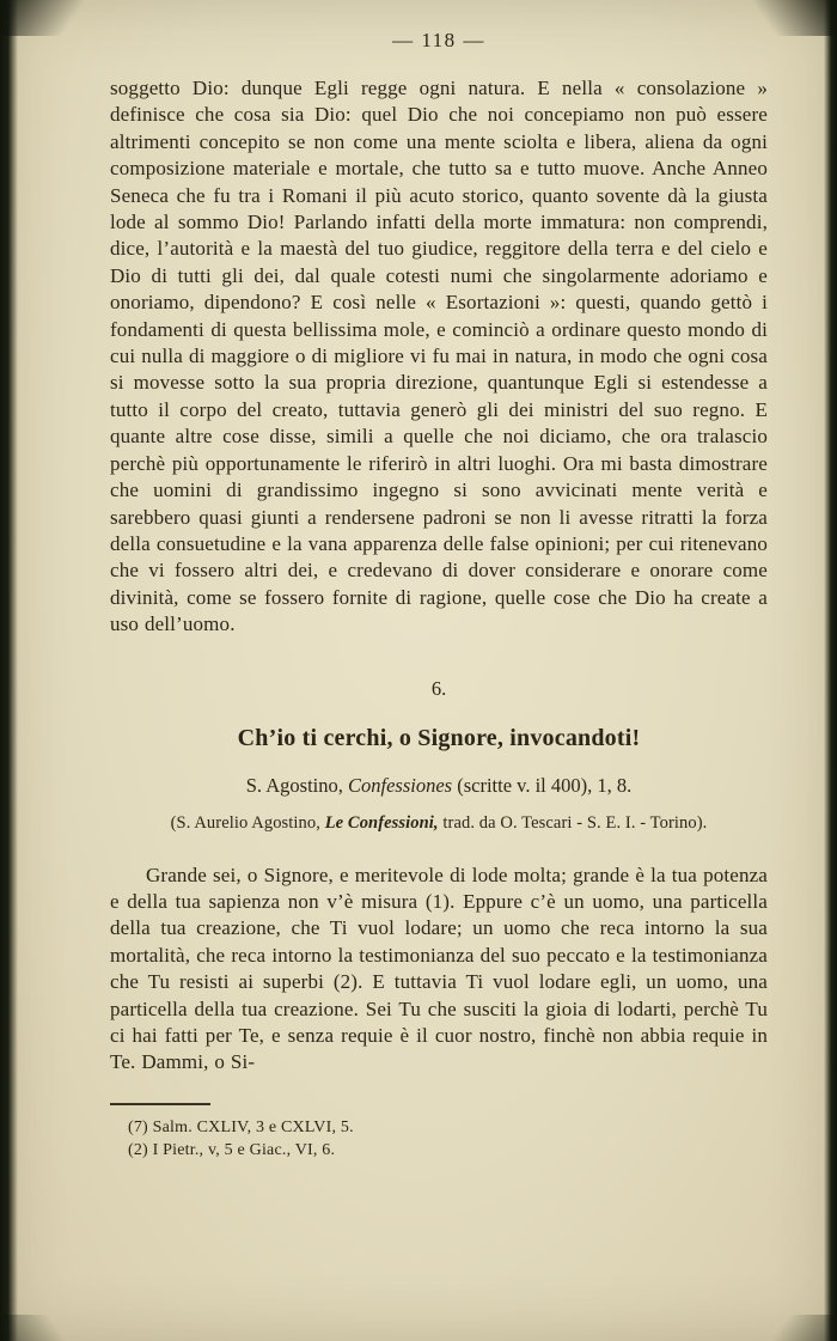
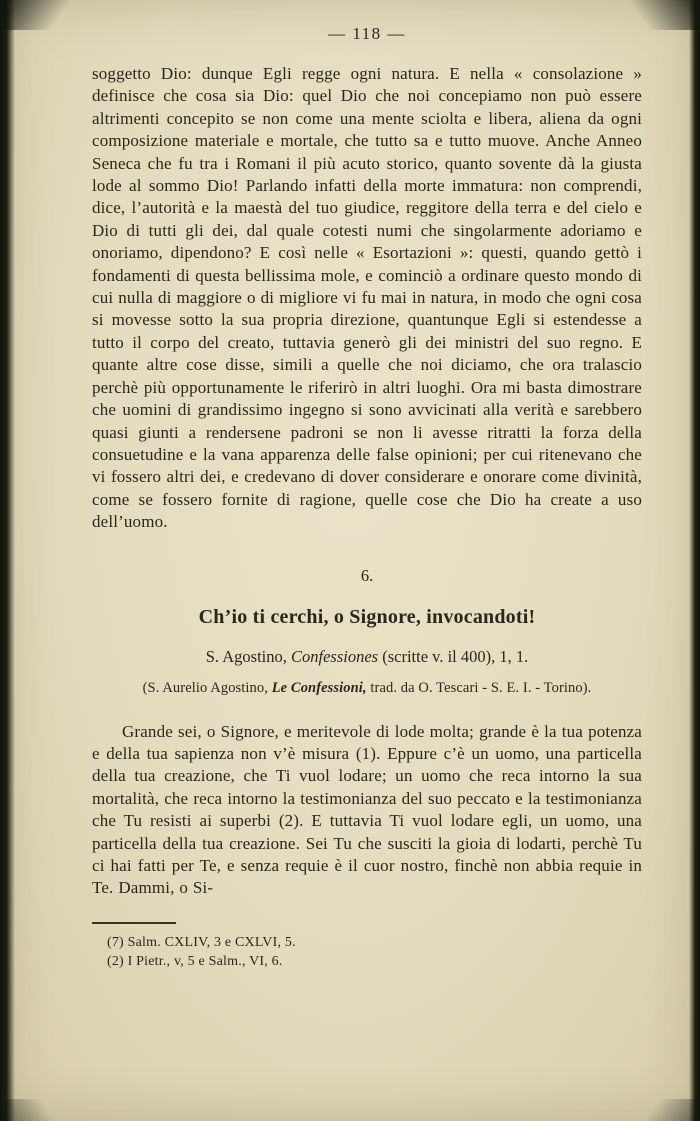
  — 118 —
- soggetto Dio: dunque Egli regge ogni natura. E nella « consolazione » definisce che cosa sia Dio: quel Dio che noi concepiamo non può essere altrimenti concepito se non come una mente sciolta e libera, aliena da ogni composizione materiale e mortale, che tutto sa e tutto muove. Anche Anneo Seneca che fu tra i Romani il più acuto storico, quanto sovente dà la giusta lode al sommo Dio! Parlando infatti della morte immatura: non comprendi, dice, l’autorità e la maestà del tuo giudice, reggitore della terra e del cielo e Dio di tutti gli dei, dal quale cotesti numi che singolarmente adoriamo e onoriamo, dipendono? E così nelle « Esortazioni »: questi, quando gettò i fondamenti di questa bellissima mole, e cominciò a ordinare questo mondo di cui nulla di maggiore o di migliore vi fu mai in natura, in modo che ogni cosa si movesse sotto la sua propria direzione, quantunque Egli si estendesse a tutto il corpo del creato, tuttavia generò gli dei ministri del suo regno. E quante altre cose disse, simili a quelle che noi diciamo, che ora tralascio perchè più opportunamente le riferirò in altri luoghi. Ora mi basta dimostrare che uomini di grandissimo ingegno si sono avvicinati mente verità e sarebbero quasi giunti a rendersene padroni se non li avesse ritratti la forza della consuetudine e la vana apparenza delle false opinioni; per cui ritenevano che vi fossero altri dei, e credevano di dover considerare e onorare come divinità, come se fossero fornite di ragione, quelle cose che Dio ha create a uso dell’uomo.
+ soggetto Dio: dunque Egli regge ogni natura. E nella « consolazione » definisce che cosa sia Dio: quel Dio che noi concepiamo non può essere altrimenti concepito se non come una mente sciolta e libera, aliena da ogni composizione materiale e mortale, che tutto sa e tutto muove. Anche Anneo Seneca che fu tra i Romani il più acuto storico, quanto sovente dà la giusta lode al sommo Dio! Parlando infatti della morte immatura: non comprendi, dice, l’autorità e la maestà del tuo giudice, reggitore della terra e del cielo e Dio di tutti gli dei, dal quale cotesti numi che singolarmente adoriamo e onoriamo, dipendono? E così nelle « Esortazioni »: questi, quando gettò i fondamenti di questa bellissima mole, e cominciò a ordinare questo mondo di cui nulla di maggiore o di migliore vi fu mai in natura, in modo che ogni cosa si movesse sotto la sua propria direzione, quantunque Egli si estendesse a tutto il corpo del creato, tuttavia generò gli dei ministri del suo regno. E quante altre cose disse, simili a quelle che noi diciamo, che ora tralascio perchè più opportunamente le riferirò in altri luoghi. Ora mi basta dimostrare che uomini di grandissimo ingegno si sono avvicinati alla verità e sarebbero quasi giunti a rendersene padroni se non li avesse ritratti la forza della consuetudine e la vana apparenza delle false opinioni; per cui ritenevano che vi fossero altri dei, e credevano di dover considerare e onorare come divinità, come se fossero fornite di ragione, quelle cose che Dio ha create a uso dell’uomo.
  6.
  Ch’io ti cerchi, o Signore, invocandoti!
- S. Agostino, Confessiones (scritte v. il 400), 1, 8.
+ S. Agostino, Confessiones (scritte v. il 400), 1, 1.
  (S. Aurelio Agostino, Le Confessioni, trad. da O. Tescari - S. E. I. - Torino).
  Grande sei, o Signore, e meritevole di lode molta; grande è la tua potenza e della tua sapienza non v’è misura (1). Eppure c’è un uomo, una particella della tua creazione, che Ti vuol lodare; un uomo che reca intorno la sua mortalità, che reca intorno la testimonianza del suo peccato e la testimonianza che Tu resisti ai superbi (2). E tuttavia Ti vuol lodare egli, un uomo, una particella della tua creazione. Sei Tu che susciti la gioia di lodarti, perchè Tu ci hai fatti per Te, e senza requie è il cuor nostro, finchè non abbia requie in Te. Dammi, o Si-
  (7) Salm. CXLIV, 3 e CXLVI, 5.
- (2) I Pietr., v, 5 e Giac., VI, 6.
+ (2) I Pietr., v, 5 e Salm., VI, 6.
